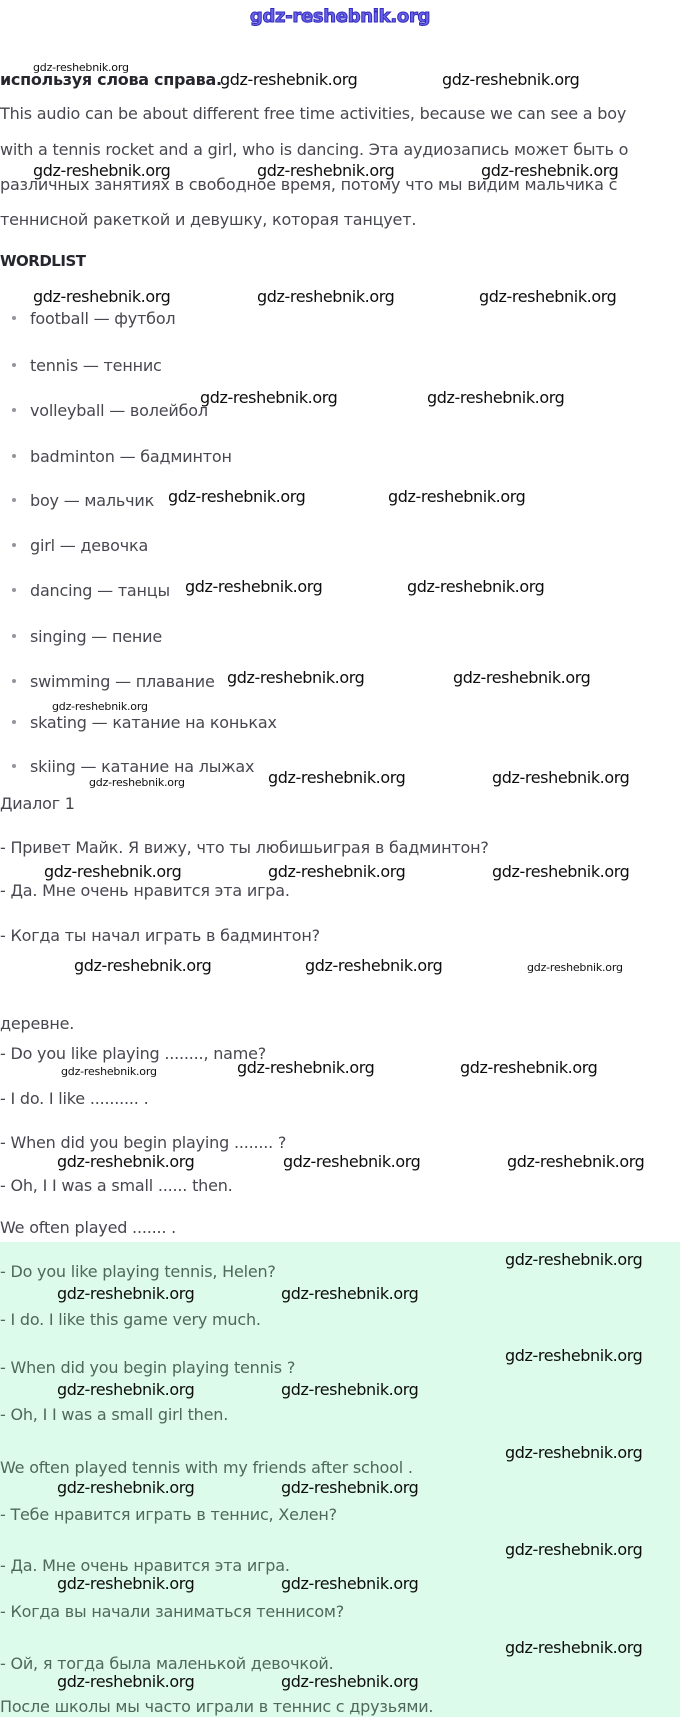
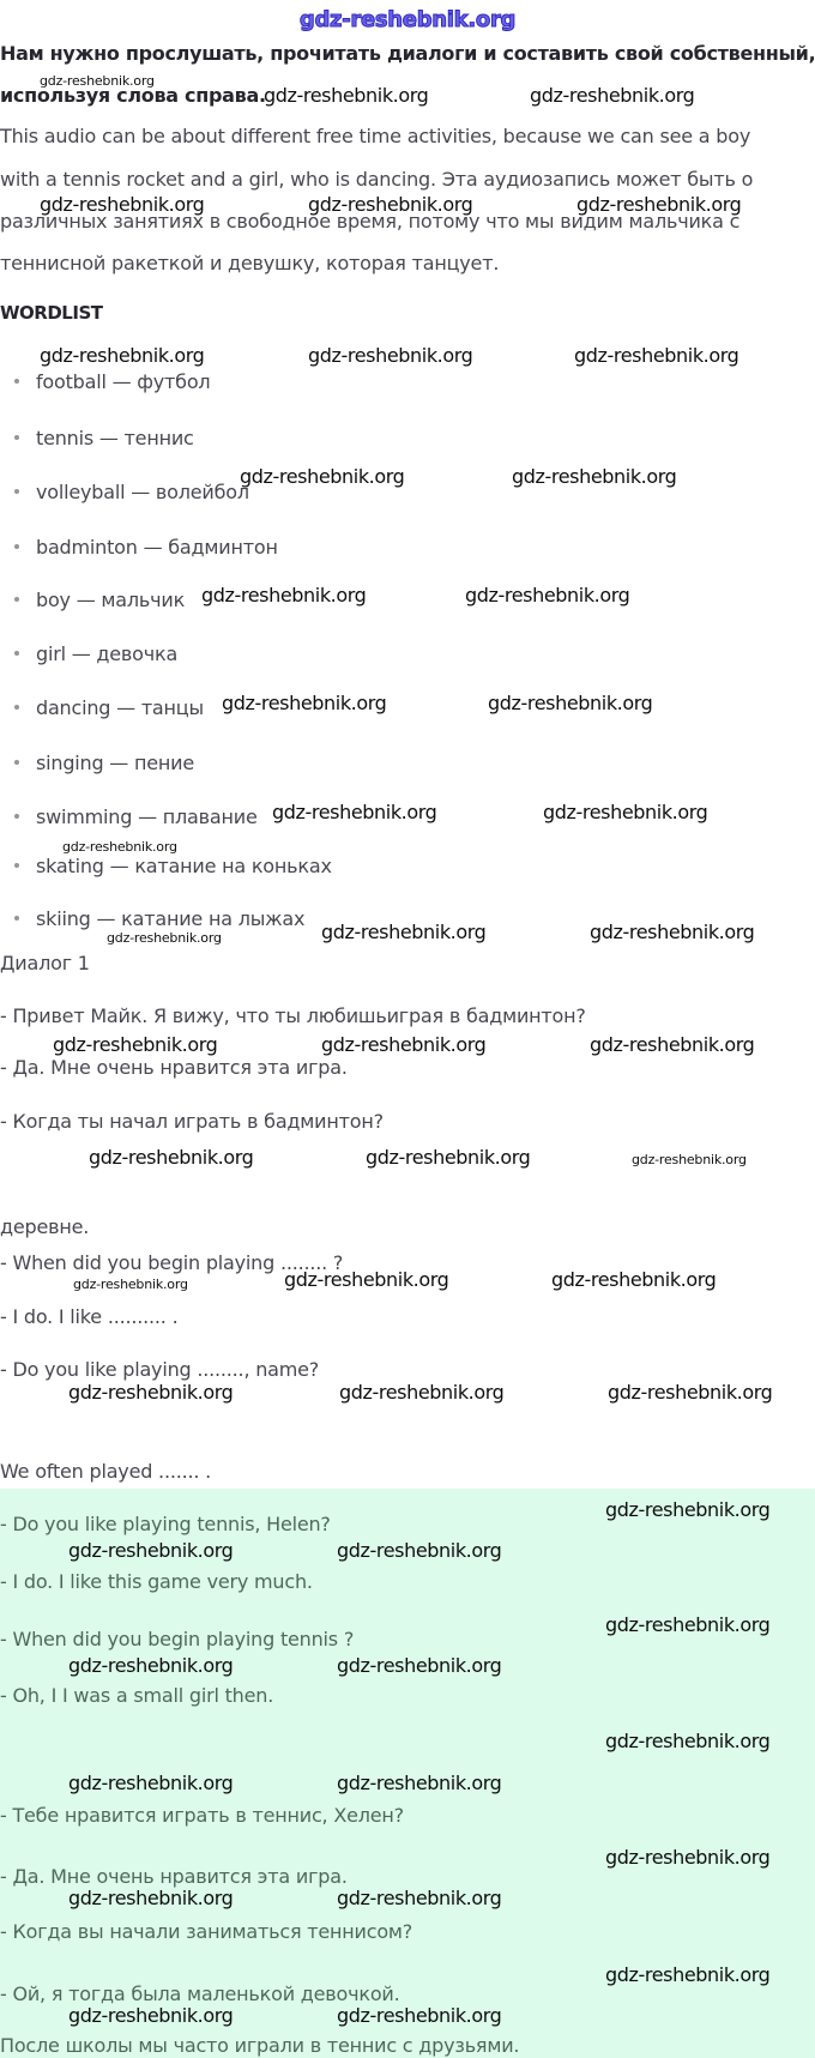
  gdz-reshebnik.org
  WORDLIST
  Диалог 1
+ Нам нужно прослушать, прочитать диалоги и составить свой собственный,
  используя слова справа.
  This audio can be about different free time activities, because we can see a boy
  with a tennis rocket and a girl, who is dancing. Эта аудиозапись может быть о
  различных занятиях в свободное время, потому что мы видим мальчика с
  теннисной ракеткой и девушку, которая танцует.
  football — футбол
  tennis — теннис
  volleyball — волейбол
  badminton — бадминтон
  boy — мальчик
  girl — девочка
  dancing — танцы
  singing — пение
  swimming — плавание
  skating — катание на коньках
  skiing — катание на лыжах
  - Привет Майк. Я вижу, что ты любишьиграя в бадминтон?
  - Да. Мне очень нравится эта игра.
  - Когда ты начал играть в бадминтон?
  деревне.
- - Do you like playing ........, name?
+ - When did you begin playing ........ ?
  - I do. I like .......... .
- - When did you begin playing ........ ?
+ - Do you like playing ........, name?
- - Oh, I I was a small ...... then.
  We often played ....... .
  - Do you like playing tennis, Helen?
  - I do. I like this game very much.
  - When did you begin playing tennis ?
  - Oh, I I was a small girl then.
- We often played tennis with my friends after school .
  - Тебе нравится играть в теннис, Хелен?
  - Да. Мне очень нравится эта игра.
  - Когда вы начали заниматься теннисом?
  - Ой, я тогда была маленькой девочкой.
  После школы мы часто играли в теннис с друзьями.
  gdz-reshebnik.org
  gdz-reshebnik.org
  gdz-reshebnik.org
  gdz-reshebnik.org
  gdz-reshebnik.org
  gdz-reshebnik.org
  gdz-reshebnik.org
  gdz-reshebnik.org
  gdz-reshebnik.org
  gdz-reshebnik.org
  gdz-reshebnik.org
  gdz-reshebnik.org
  gdz-reshebnik.org
  gdz-reshebnik.org
  gdz-reshebnik.org
  gdz-reshebnik.org
  gdz-reshebnik.org
  gdz-reshebnik.org
  gdz-reshebnik.org
  gdz-reshebnik.org
  gdz-reshebnik.org
  gdz-reshebnik.org
  gdz-reshebnik.org
  gdz-reshebnik.org
  gdz-reshebnik.org
  gdz-reshebnik.org
  gdz-reshebnik.org
  gdz-reshebnik.org
  gdz-reshebnik.org
  gdz-reshebnik.org
  gdz-reshebnik.org
  gdz-reshebnik.org
  gdz-reshebnik.org
  gdz-reshebnik.org
  gdz-reshebnik.org
  gdz-reshebnik.org
  gdz-reshebnik.org
  gdz-reshebnik.org
  gdz-reshebnik.org
  gdz-reshebnik.org
  gdz-reshebnik.org
  gdz-reshebnik.org
  gdz-reshebnik.org
  gdz-reshebnik.org
  gdz-reshebnik.org
  gdz-reshebnik.org
  gdz-reshebnik.org
  gdz-reshebnik.org
